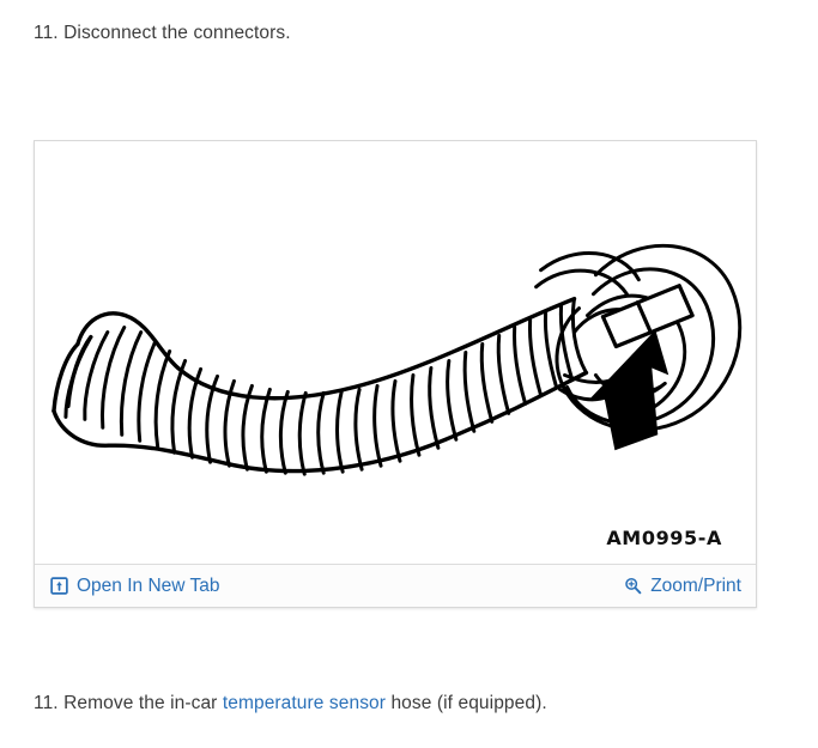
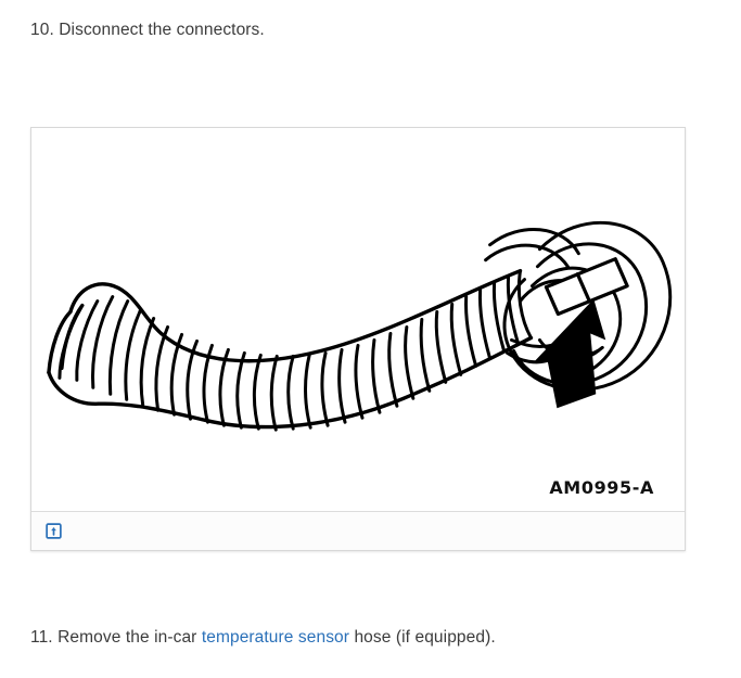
- 11. Disconnect the connectors.
+ 10. Disconnect the connectors.
  AM0995-A
- Open In New Tab
- Zoom/Print
  11. Remove the in-car temperature sensor hose (if equipped).
